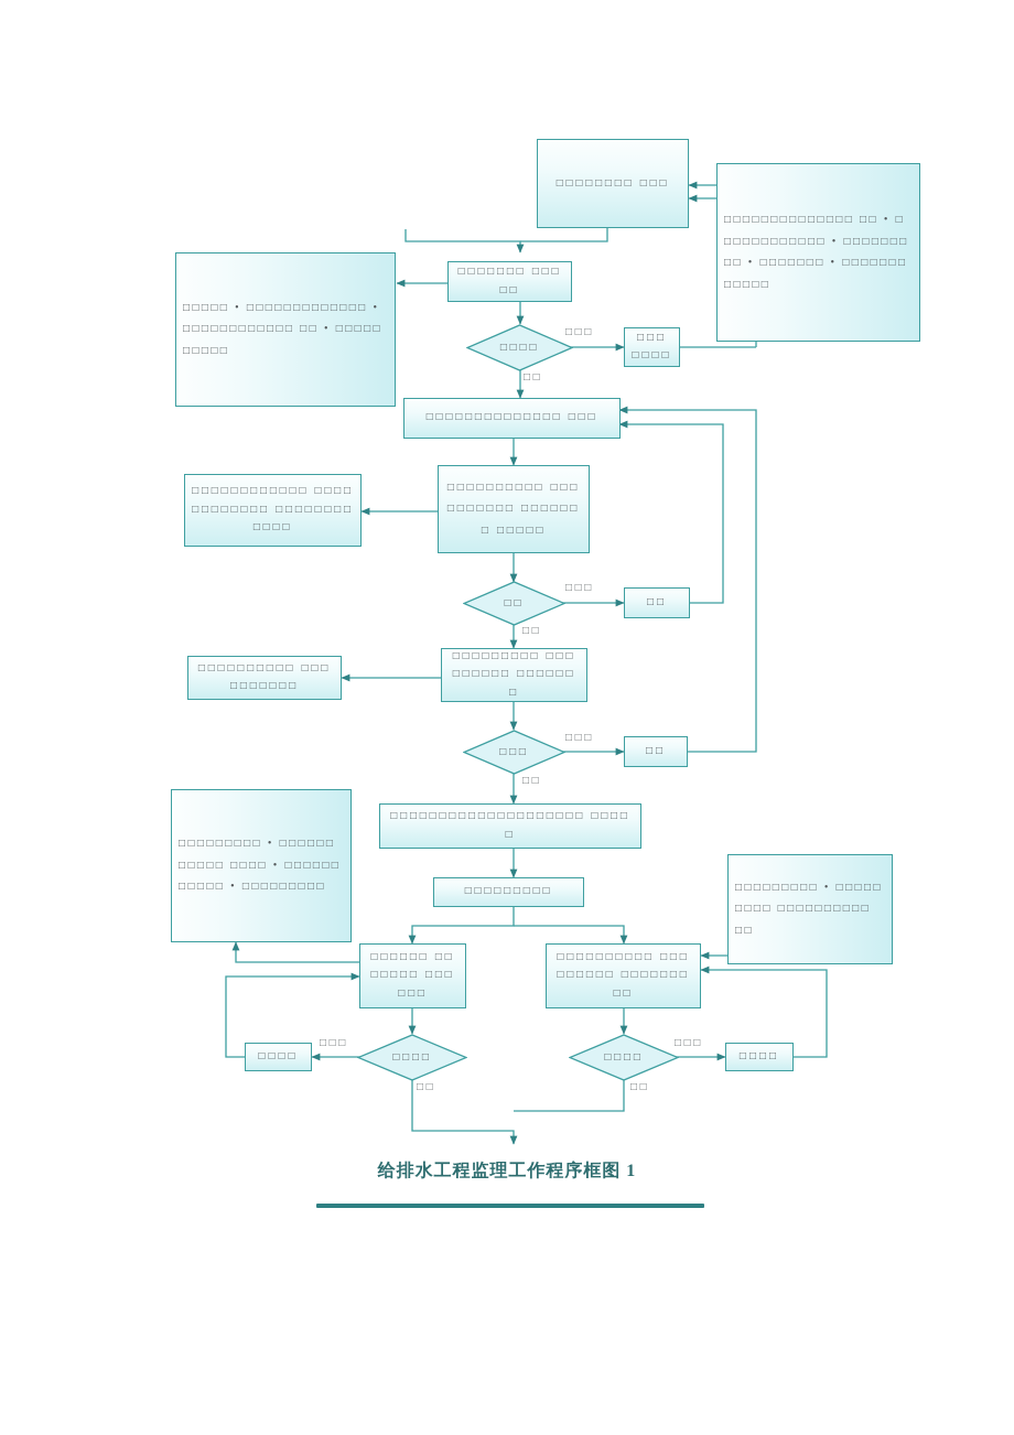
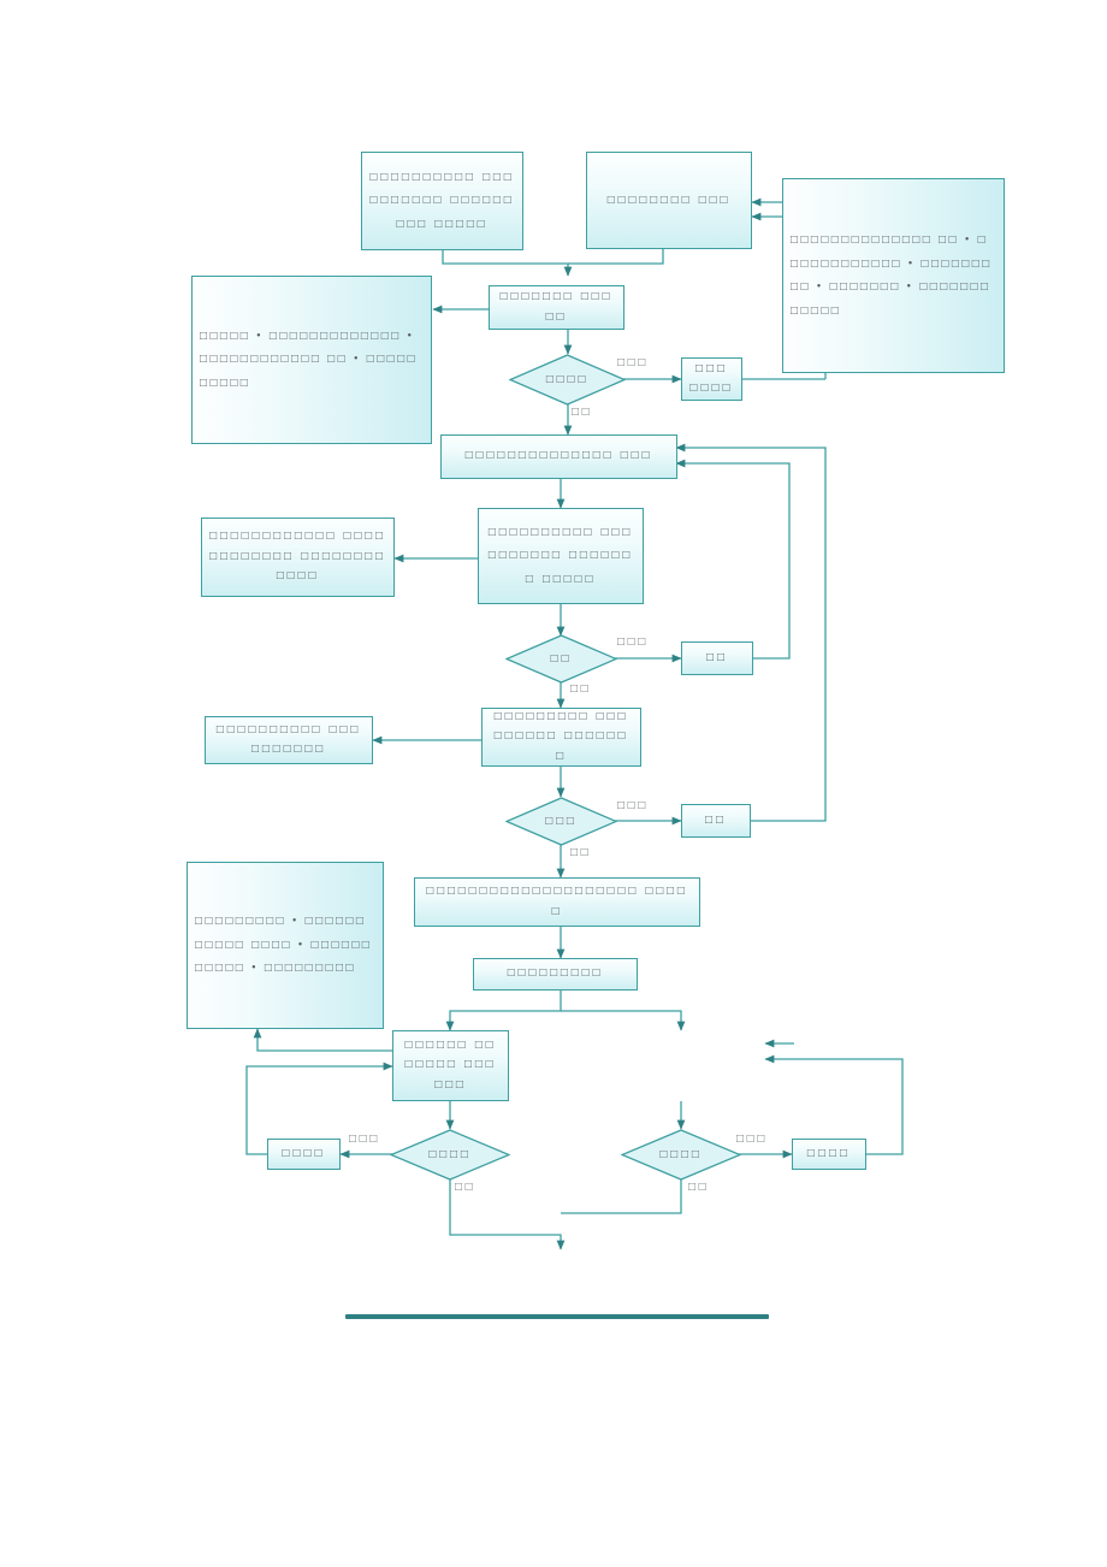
+ □□□□□□□□□□ □□□□□□□□□□ □□□□□□□□□ □□□□□
  □□□□□□□□ □□□
  □□□□□□□□□□□□□□ □□ • □□□□□□□□□□□□ • □□□□□□□□□ • □□□□□□□ • □□□□□□□□□□□□
  □□□□□□□ □□□□□
  □□□□□ • □□□□□□□□□□□□□ • □□□□□□□□□□□□ □□ • □□□□□□□□□□
  □□□ □□□□
  □□□□□□□□□□□□□□ □□□
  □□□□□□□□□□ □□□□□□□□□□ □□□□□□□ □□□□□
  □□□□□□□□□□□□ □□□□□□□□□□□□ □□□□□□□□□□□□
  □□
  □□□□□□□□□ □□□□□□□□□ □□□□□□□
  □□□□□□□□□□ □□□□□□□□□□
  □□
  □□□□□□□□□□□□□□□□□□□□ □□□□□
  □□□□□□□□□
  □□□□□□□□□ • □□□□□□□□□□□ □□□□ • □□□□□□□□□□□ • □□□□□□□□□
  □□□□□□ □□□□□□□ □□□□□□
- □□□□□□□□□□ □□□□□□□□□ □□□□□□□□□
- □□□□□□□□□ • □□□□□□□□□ □□□□□□□□□□ □□
  □□□□
  □□□□
  □□□□
  □□
  □□□
  □□□□
  □□□□
  □□□
  □□
  □□□
  □□
  □□□
  □□
  □□□
  □□
  □□□
  □□
- 给排水工程监理工作程序框图 1
